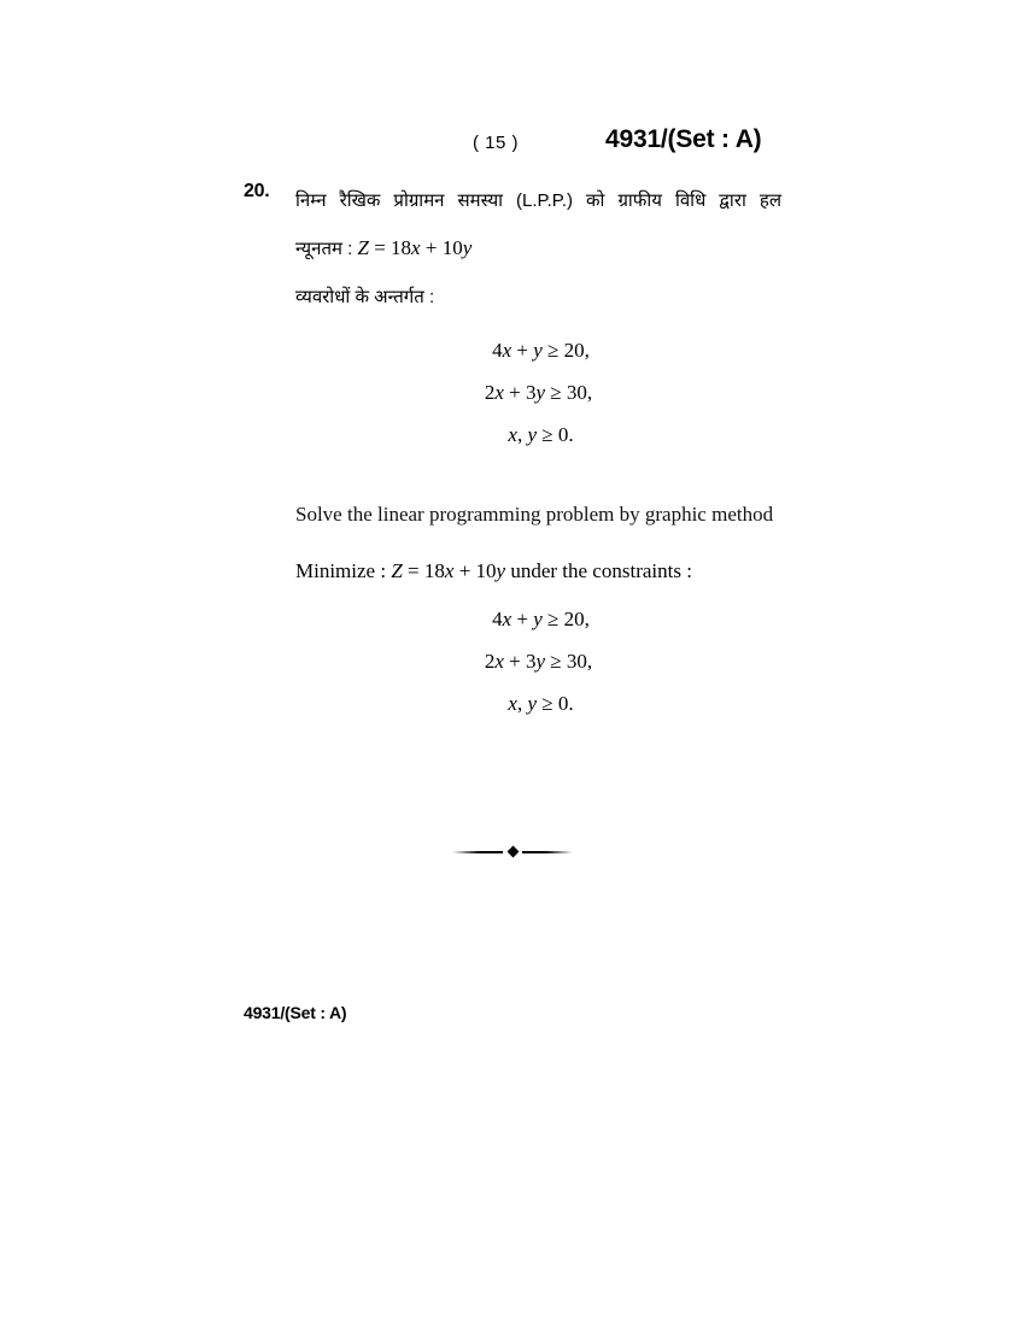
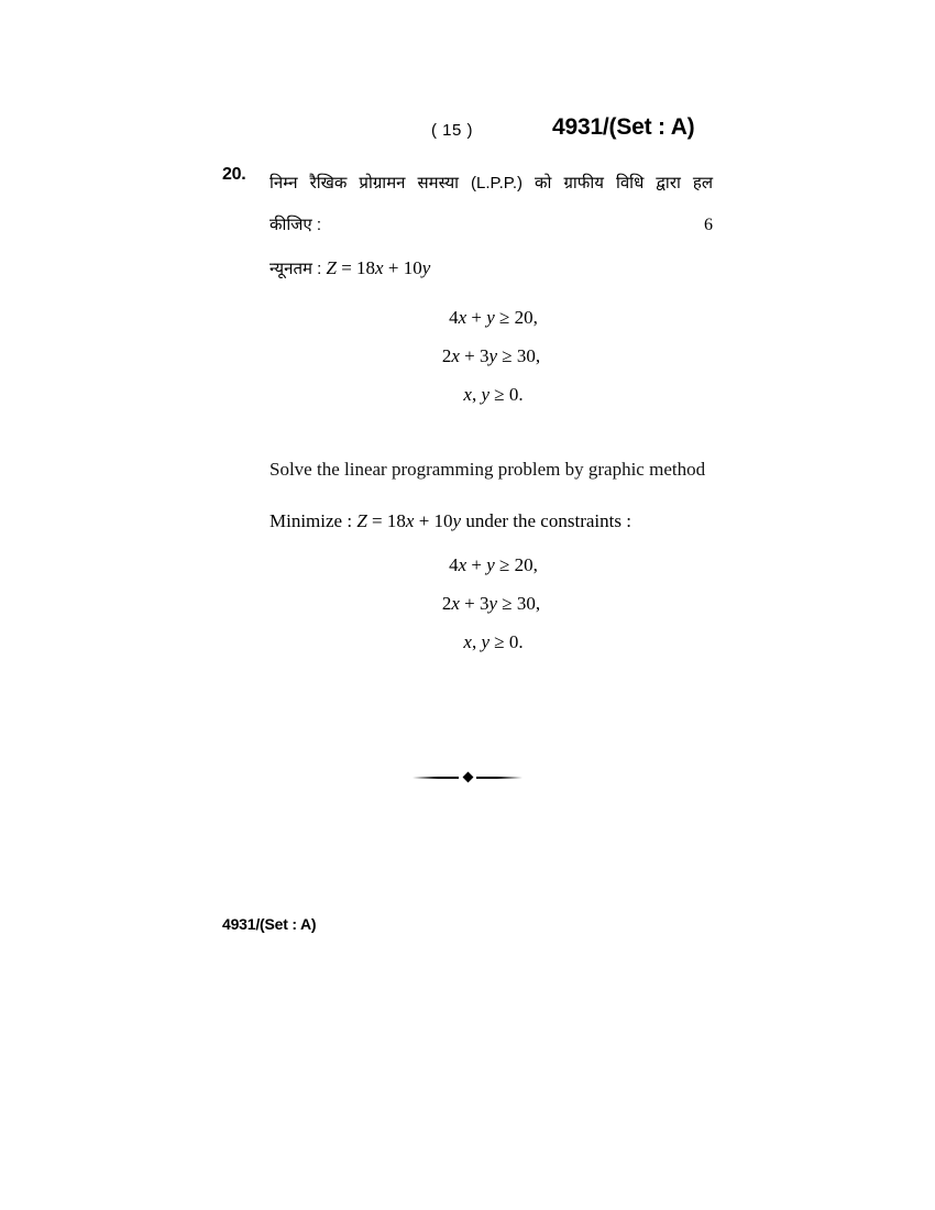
  ( 15 )
  4931/(Set : A)
  20.
  निम्न रैखिक प्रोग्रामन समस्या (L.P.P.) को ग्राफीय विधि द्वारा हल
+ कीजिए :
+ 6
  न्यूनतम : Z = 18x + 10y
- व्यवरोधों के अन्तर्गत :
  4x + y ≥ 20,
  2x + 3y ≥ 30,
  x, y ≥ 0.
  Solve the linear programming problem by graphic method
  Minimize : Z = 18x + 10y under the constraints :
  4x + y ≥ 20,
  2x + 3y ≥ 30,
  x, y ≥ 0.
  4931/(Set : A)
